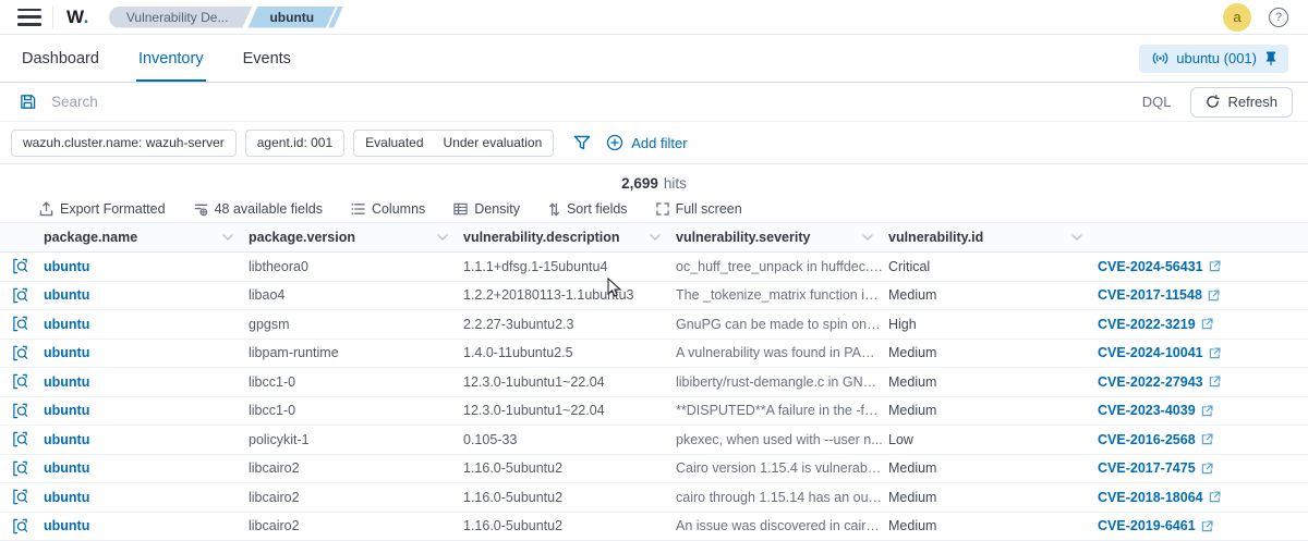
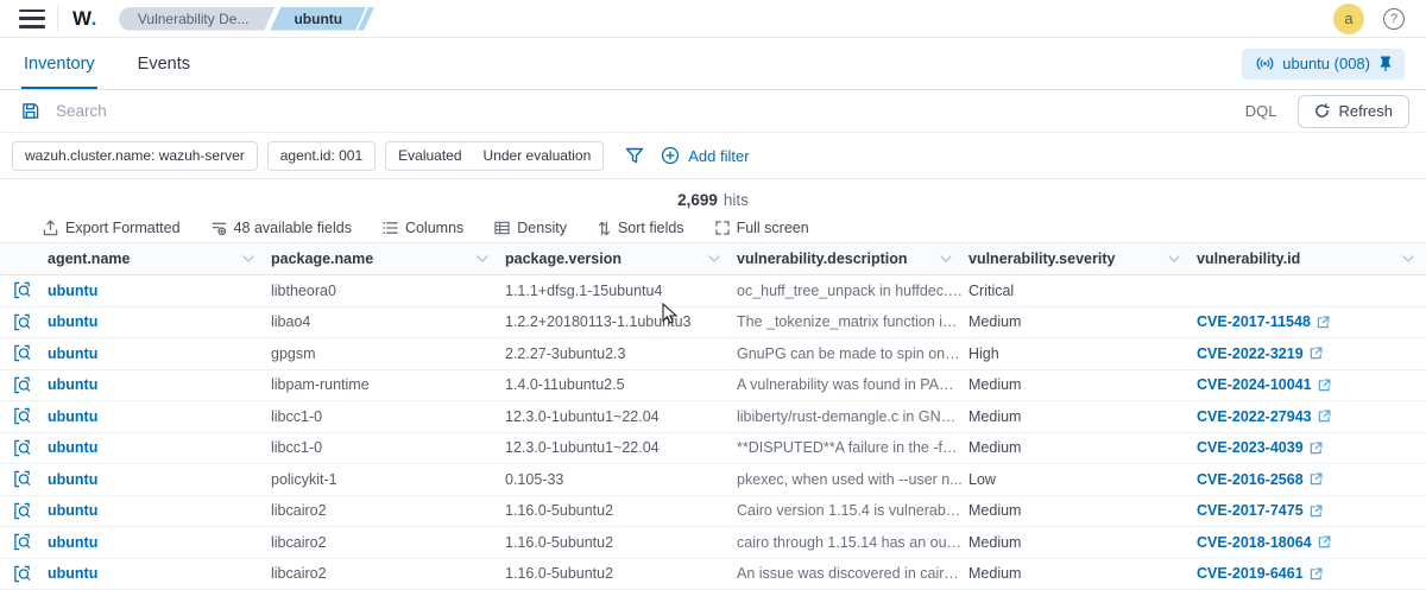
  W.
  Vulnerability De...
  ubuntu
  a
  ?
- Dashboard
  Inventory
  Events
- ubuntu (001)
+ ubuntu (008)
  Search
  DQL
  Refresh
  wazuh.cluster.name: wazuh-server
  agent.id: 001
  Evaluated
  Under evaluation
  Add filter
  2,699
  hits
  Export Formatted
  48 available fields
  Columns
  Density
  Sort fields
  Full screen
+ agent.name
  package.name
  package.version
  vulnerability.description
  vulnerability.severity
  vulnerability.id
  ubuntu
  libtheora0
  1.1.1+dfsg.1-15ubuntu4
  oc_huff_tree_unpack in huffdec.c .
  Critical
- CVE-2024-56431
  ubuntu
  libao4
  1.2.2+20180113-1.1ubunu3
  The _tokenize_matrix function in ..
  Medium
  CVE-2017-11548
  ubuntu
  gpgsm
  2.2.27-3ubuntu2.3
  GnuPG can be made to spin on a .
  High
  CVE-2022-3219
  ubuntu
  libpam-runtime
  1.4.0-11ubuntu2.5
  A vulnerability was found in PAM. .
  Medium
  CVE-2024-10041
  ubuntu
  libcc1-0
  12.3.0-1ubuntu1~22.04
  libiberty/rust-demangle.c in GNU ..
  Medium
  CVE-2022-27943
  ubuntu
  libcc1-0
  12.3.0-1ubuntu1~22.04
  **DISPUTED**A failure in the -fst..
  Medium
  CVE-2023-4039
  ubuntu
  policykit-1
  0.105-33
  pkexec, when used with --user n...
  Low
  CVE-2016-2568
  ubuntu
  libcairo2
  1.16.0-5ubuntu2
  Cairo version 1.15.4 is vulnerable .
  Medium
  CVE-2017-7475
  ubuntu
  libcairo2
  1.16.0-5ubuntu2
  cairo through 1.15.14 has an out-..
  Medium
  CVE-2018-18064
  ubuntu
  libcairo2
  1.16.0-5ubuntu2
  An issue was discovered in cairo ..
  Medium
  CVE-2019-6461
